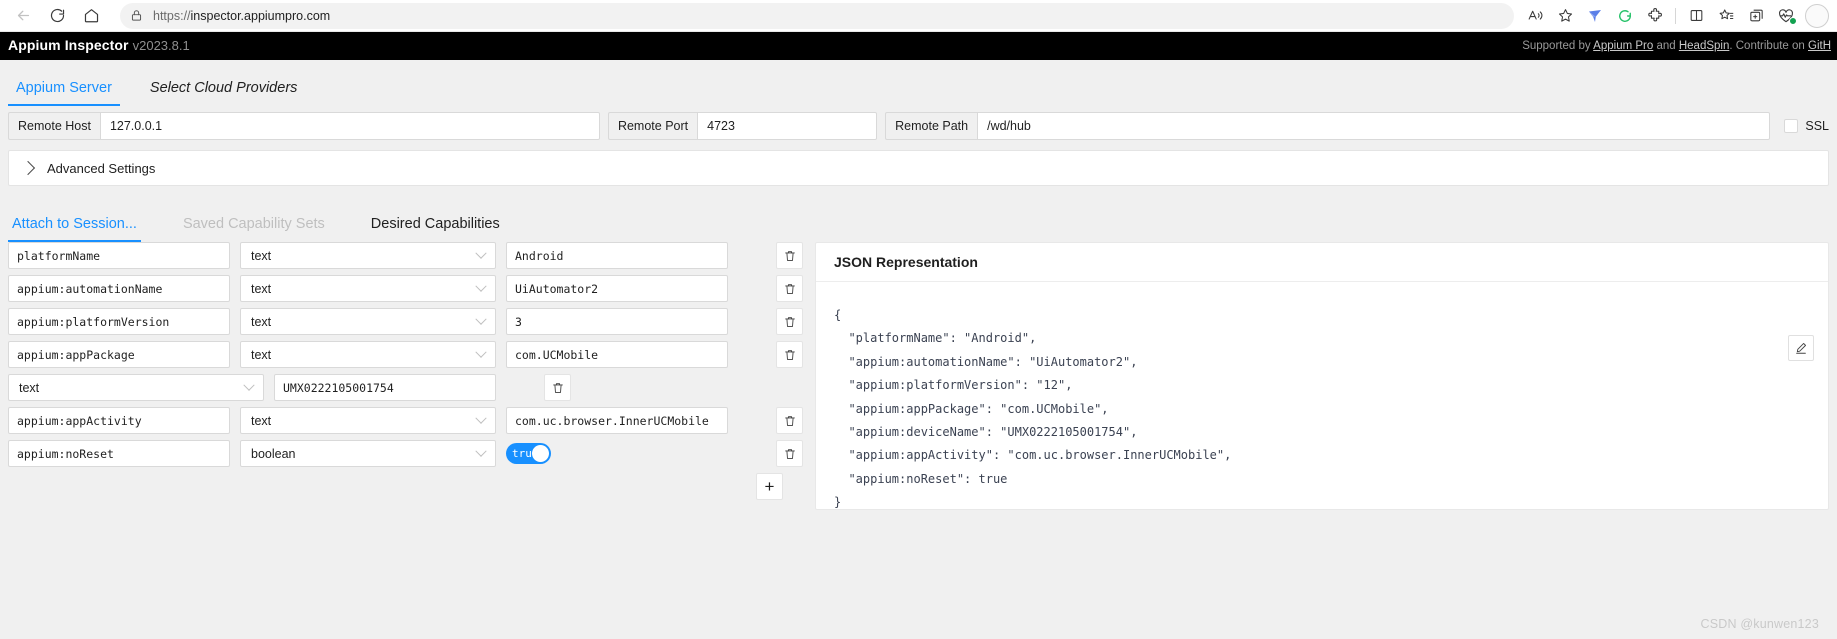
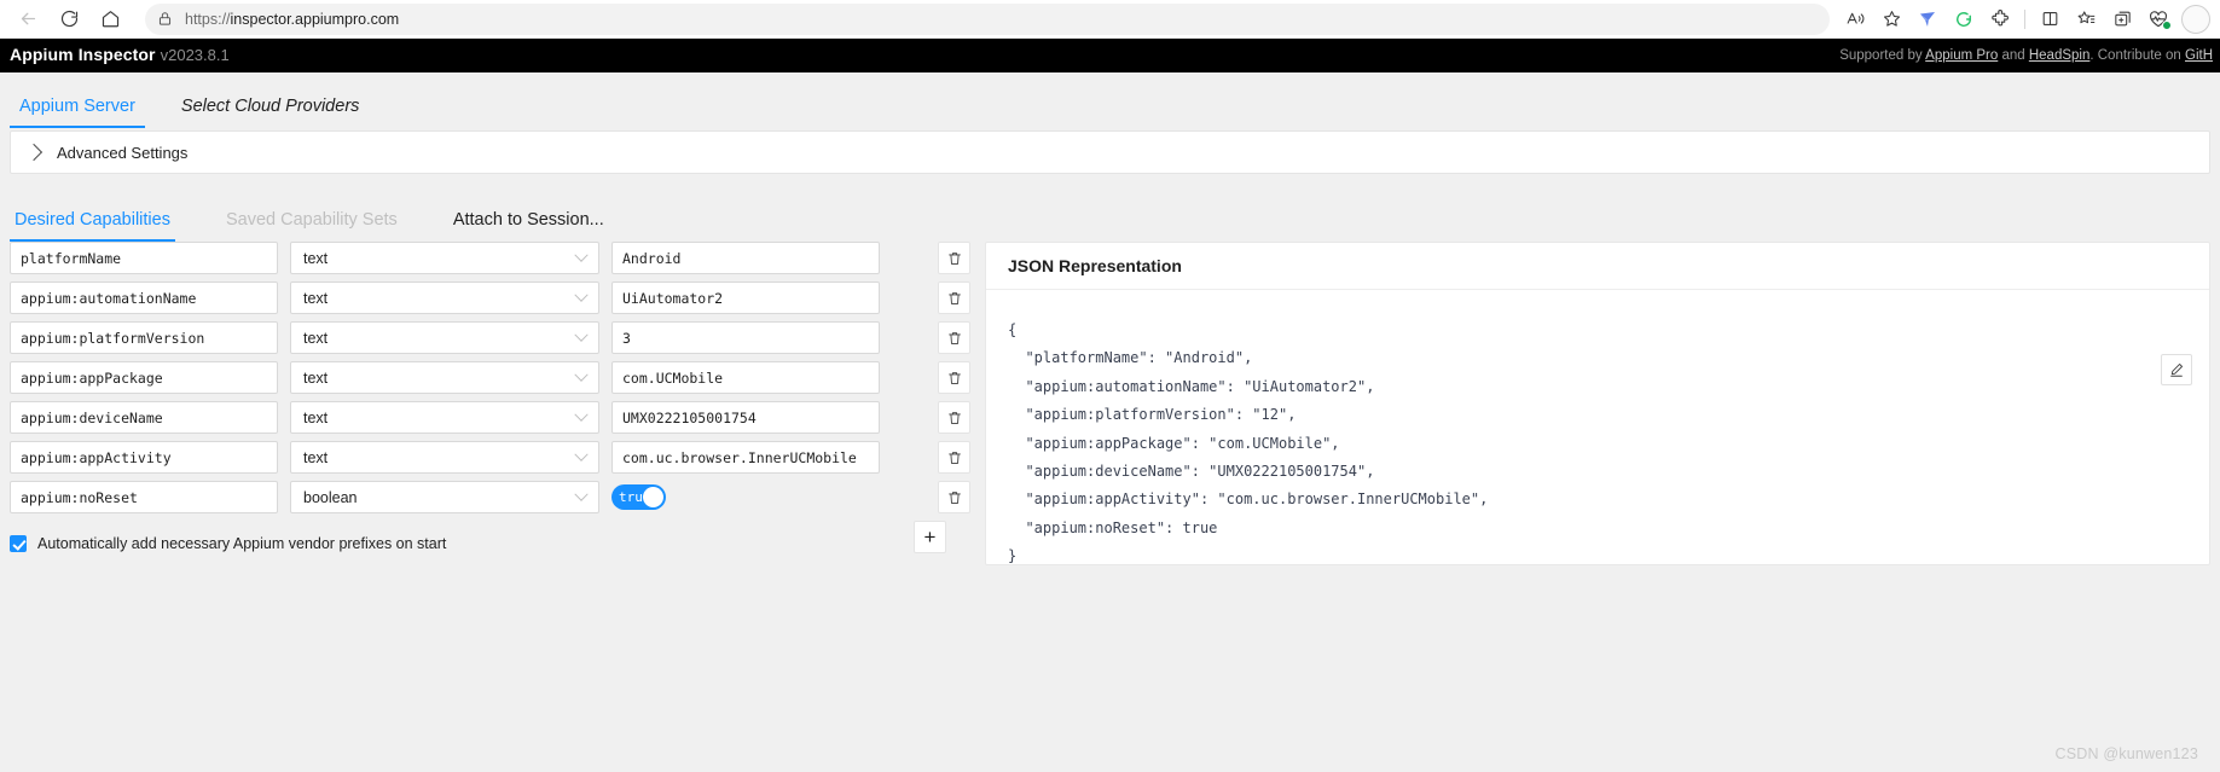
  https://inspector.appiumpro.com
  Appium Inspector v2023.8.1
  Supported by Appium Pro and HeadSpin. Contribute on GitH
  Appium Server
  Select Cloud Providers
- Remote Host
- 127.0.0.1
- Remote Port
- 4723
- Remote Path
- /wd/hub
- SSL
  Advanced Settings
- Attach to Session...
+ Desired Capabilities
  Saved Capability Sets
- Desired Capabilities
+ Attach to Session...
  platformName
  text
  Android
  appium:automationName
  text
  UiAutomator2
  appium:platformVersion
  text
  3
  appium:appPackage
  text
  com.UCMobile
+ appium:deviceName
  text
  UMX0222105001754
  appium:appActivity
  text
  com.uc.browser.InnerUCMobile
  appium:noReset
  boolean
  tru
  +
+ Automatically add necessary Appium vendor prefixes on start
  JSON Representation
  {
  "platformName": "Android",
  "appium:automationName": "UiAutomator2",
  "appium:platformVersion": "12",
  "appium:appPackage": "com.UCMobile",
  "appium:deviceName": "UMX0222105001754",
  "appium:appActivity": "com.uc.browser.InnerUCMobile",
  "appium:noReset": true
  }
  CSDN @kunwen123
